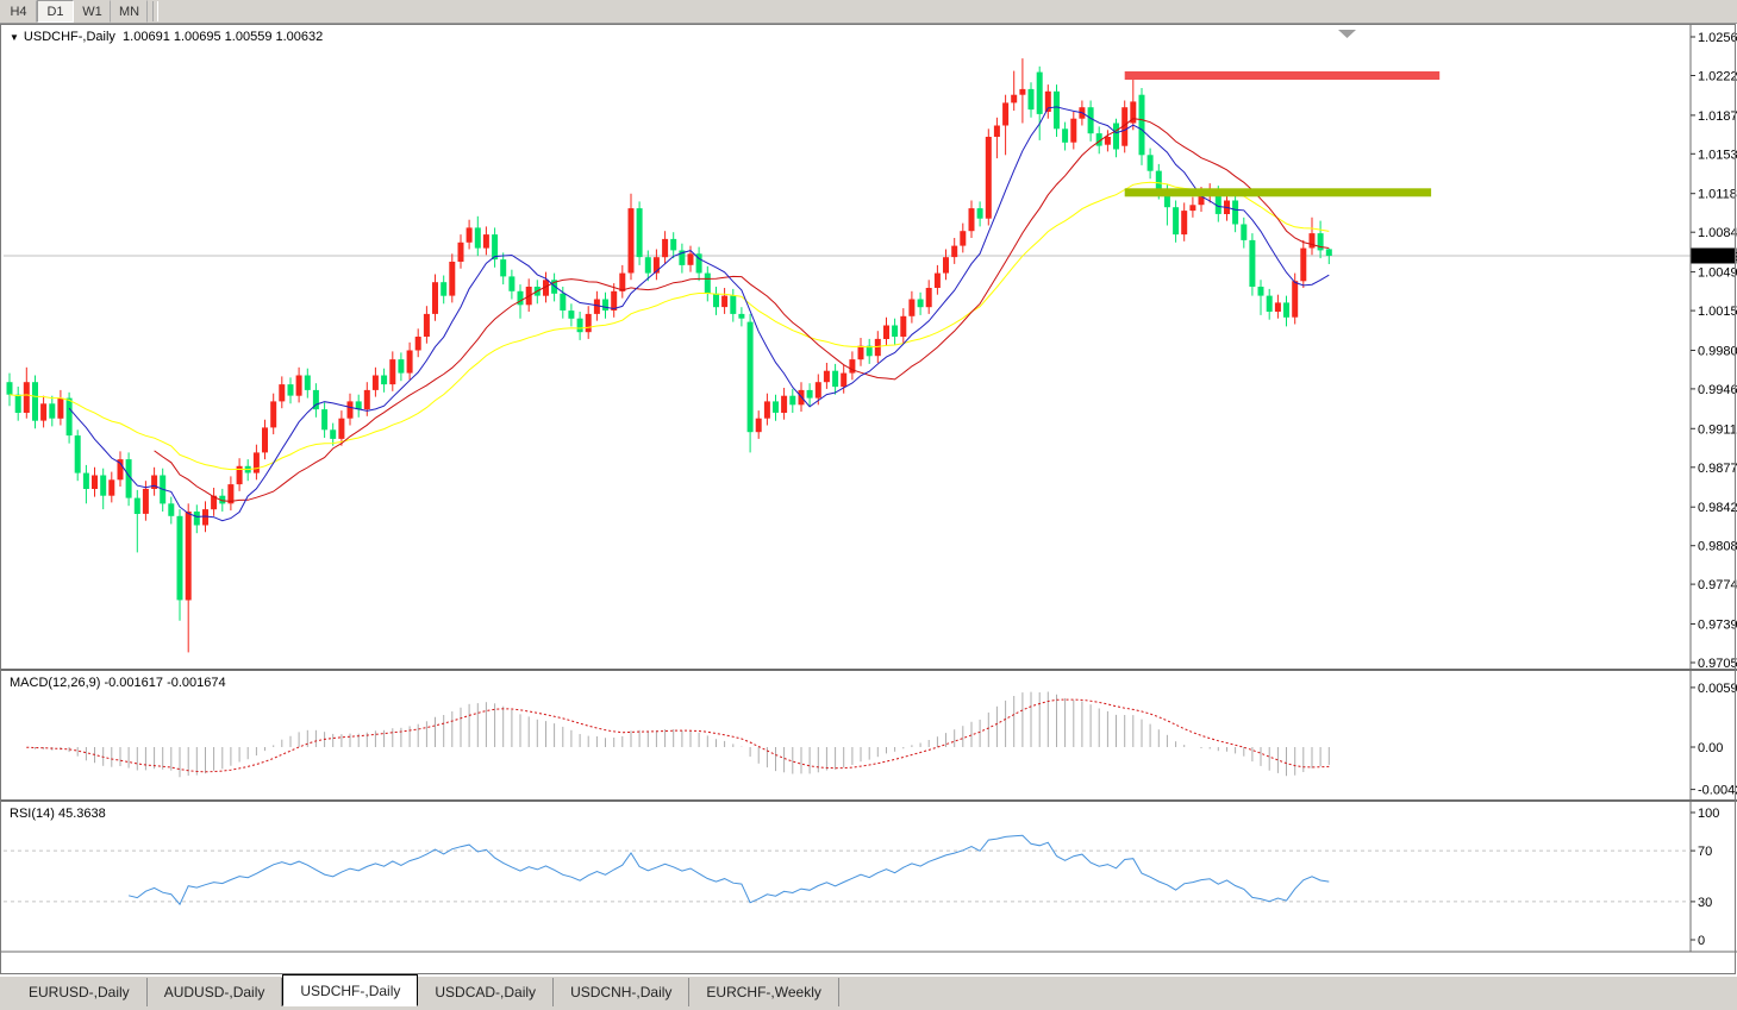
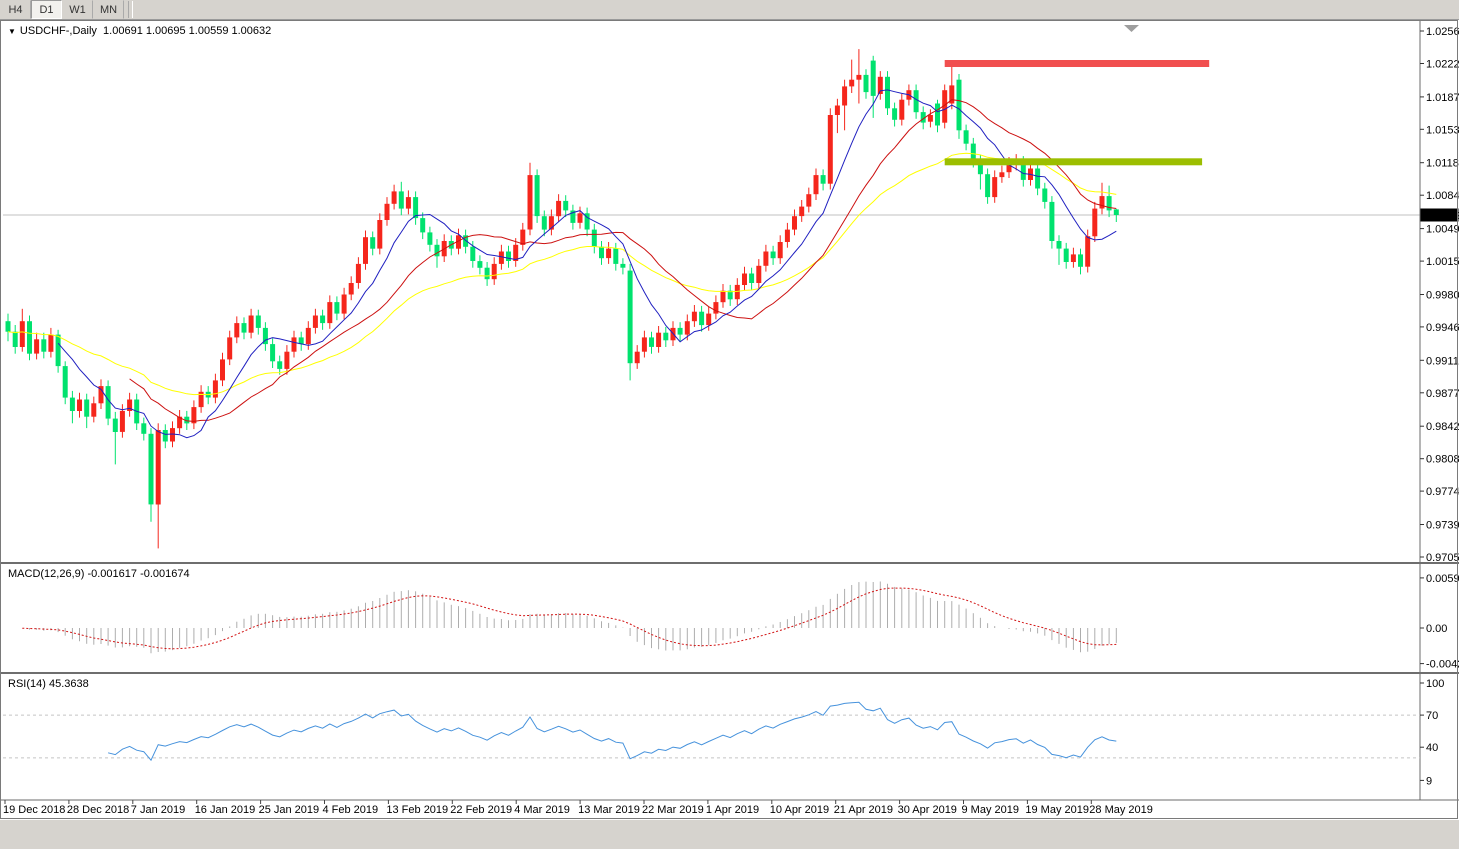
  H4
  D1
  W1
  MN
  1.0256
  1.0222
  1.0187
  1.0153
  1.0118
  1.0084
  1.0049
  1.0015
  0.9980
  0.9946
  0.9911
  0.9877
  0.9842
  0.9808
  0.9774
  0.9739
  0.9705
  1.00632
  0.0059
  0.00
  -0.004
  100
  70
- 30
+ 40
- 0
+ 9
+ 19 Dec 2018
+ 28 Dec 2018
+ 7 Jan 2019
+ 16 Jan 2019
+ 25 Jan 2019
+ 4 Feb 2019
+ 13 Feb 2019
+ 22 Feb 2019
+ 4 Mar 2019
+ 13 Mar 2019
+ 22 Mar 2019
+ 1 Apr 2019
+ 10 Apr 2019
+ 21 Apr 2019
+ 30 Apr 2019
+ 9 May 2019
+ 19 May 2019
+ 28 May 2019
  ▼ USDCHF-,Daily 1.00691 1.00695 1.00559 1.00632
  MACD(12,26,9) -0.001617 -0.001674
  RSI(14) 45.3638
- EURUSD-,Daily
- AUDUSD-,Daily
- USDCHF-,Daily
- USDCAD-,Daily
- USDCNH-,Daily
- EURCHF-,Weekly
